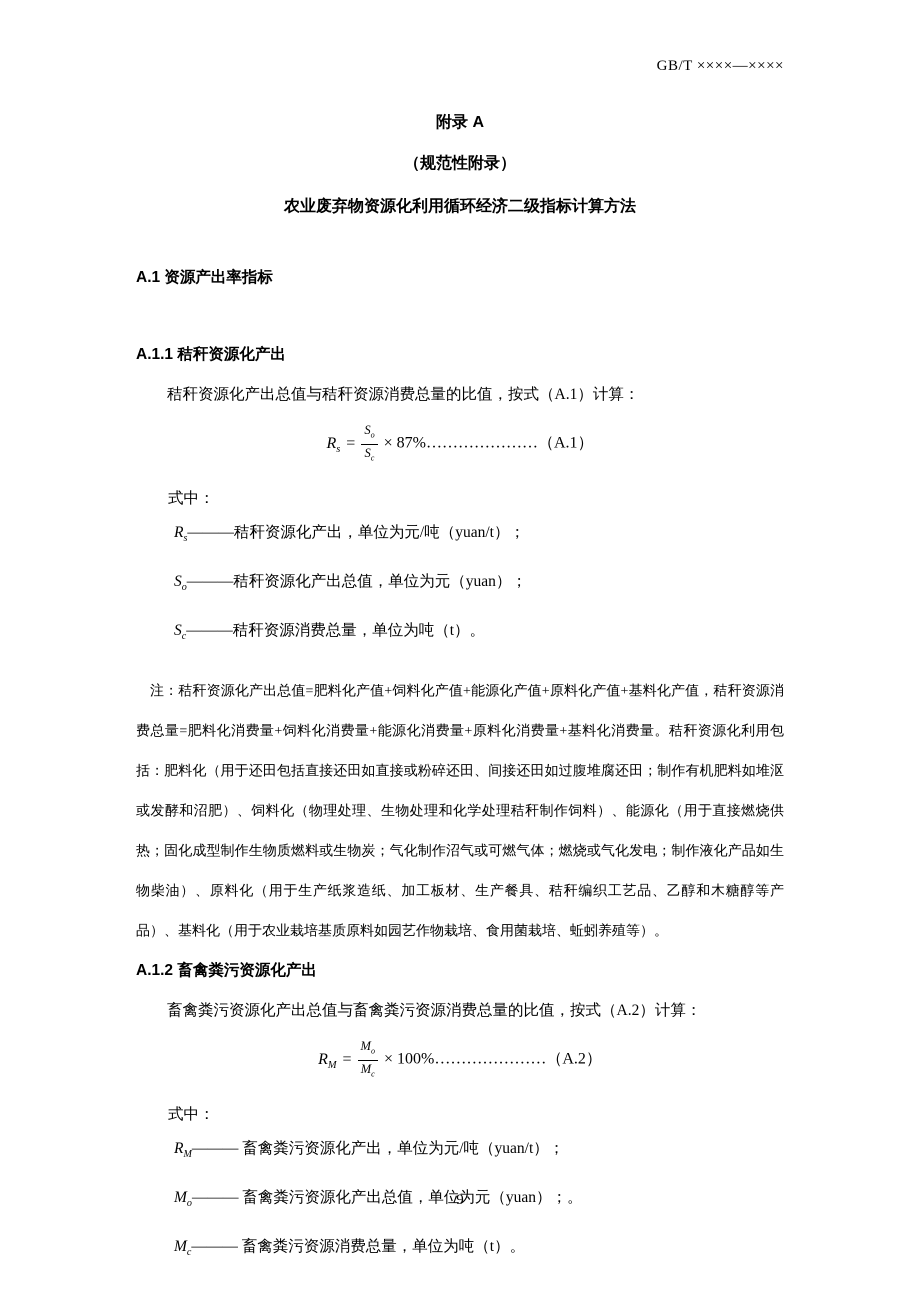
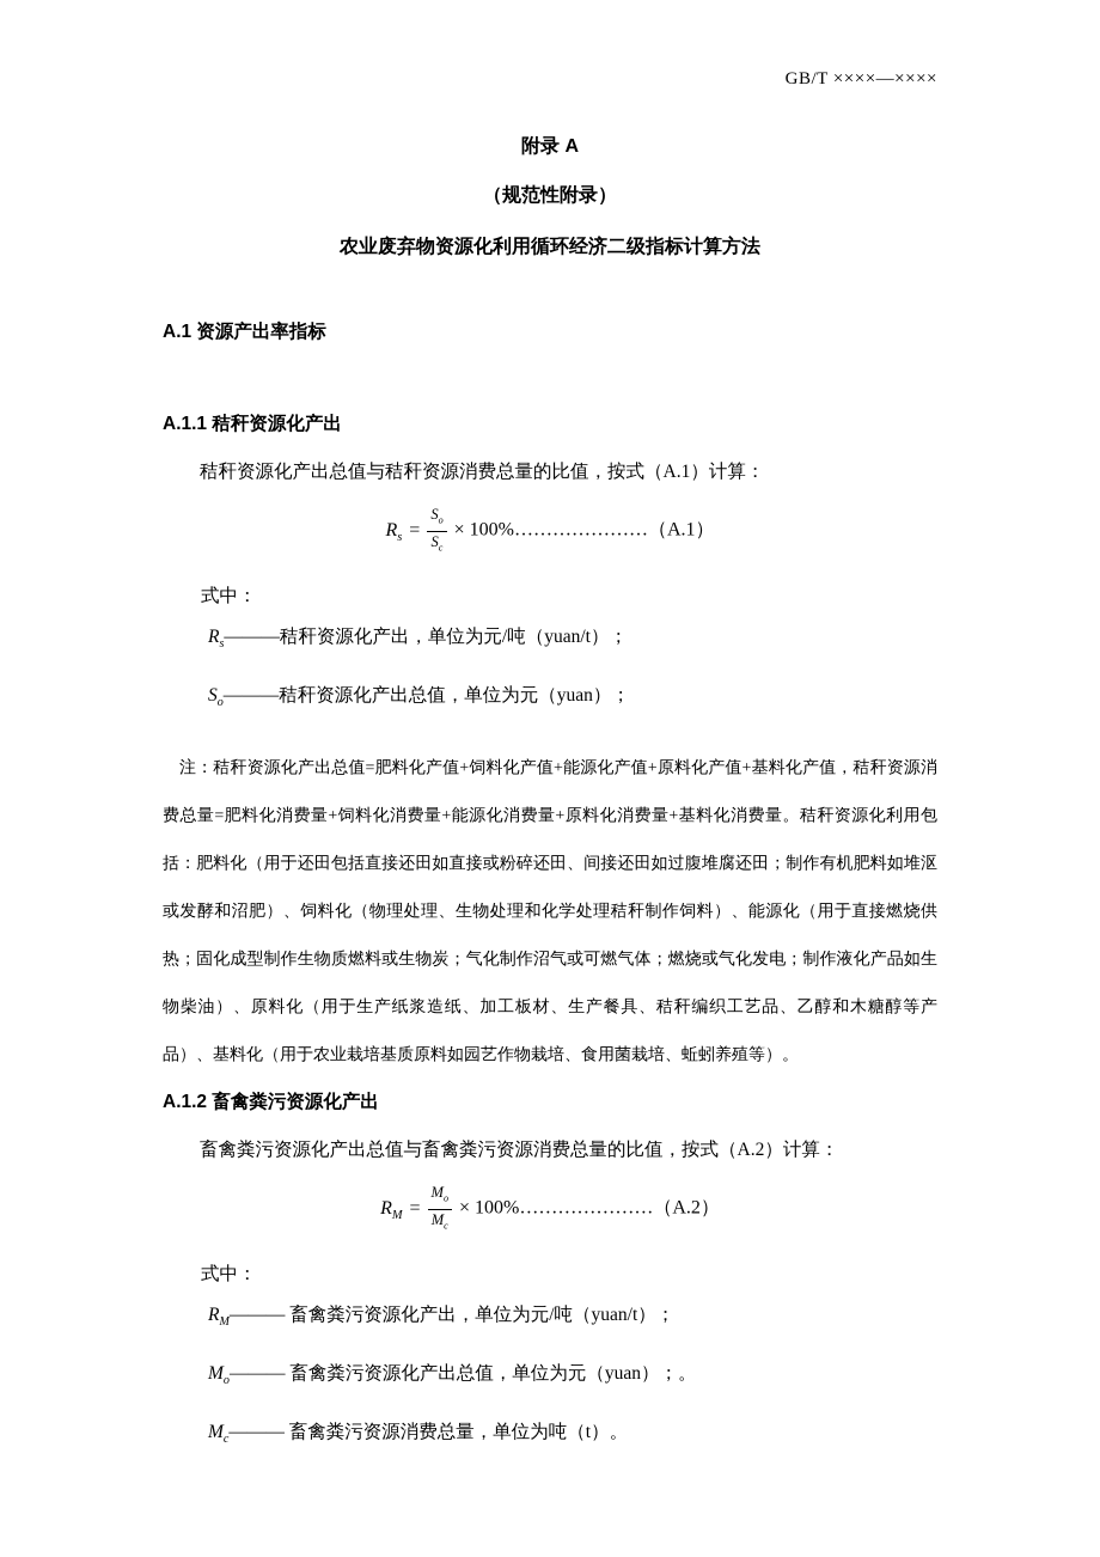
  GB/T ××××—××××
  附录 A
  （规范性附录）
  农业废弃物资源化利用循环经济二级指标计算方法
  A.1 资源产出率指标
  A.1.1 秸秆资源化产出
  秸秆资源化产出总值与秸秆资源消费总量的比值，按式（A.1）计算：
  Rs=
  So
  Sc
- × 87%…………………（A.1）
+ × 100%…………………（A.1）
  式中：
  Rs———秸秆资源化产出，单位为元/吨（yuan/t）；
  So———秸秆资源化产出总值，单位为元（yuan）；
- Sc———秸秆资源消费总量，单位为吨（t）。
  注：秸秆资源化产出总值=肥料化产值+饲料化产值+能源化产值+原料化产值+基料化产值，秸秆资源消费总量=肥料化消费量+饲料化消费量+能源化消费量+原料化消费量+基料化消费量。秸秆资源化利用包括：肥料化（用于还田包括直接还田如直接或粉碎还田、间接还田如过腹堆腐还田；制作有机肥料如堆沤或发酵和沼肥）、饲料化（物理处理、生物处理和化学处理秸秆制作饲料）、能源化（用于直接燃烧供热；固化成型制作生物质燃料或生物炭；气化制作沼气或可燃气体；燃烧或气化发电；制作液化产品如生物柴油）、原料化（用于生产纸浆造纸、加工板材、生产餐具、秸秆编织工艺品、乙醇和木糖醇等产品）、基料化（用于农业栽培基质原料如园艺作物栽培、食用菌栽培、蚯蚓养殖等）。
  A.1.2 畜禽粪污资源化产出
  畜禽粪污资源化产出总值与畜禽粪污资源消费总量的比值，按式（A.2）计算：
  RM=
  Mo
  Mc
  × 100%…………………（A.2）
  式中：
  RM——— 畜禽粪污资源化产出，单位为元/吨（yuan/t）；
  Mo——— 畜禽粪污资源化产出总值，单位为元（yuan）；。
  Mc——— 畜禽粪污资源消费总量，单位为吨（t）。
- 9
